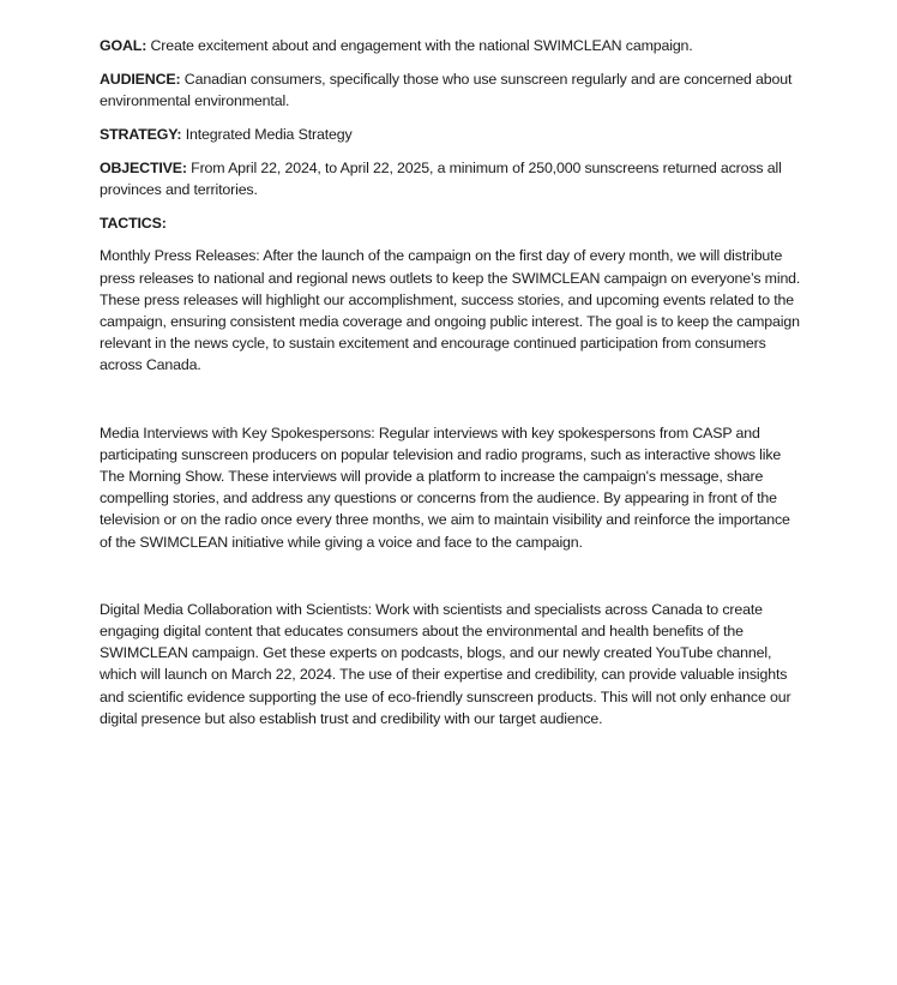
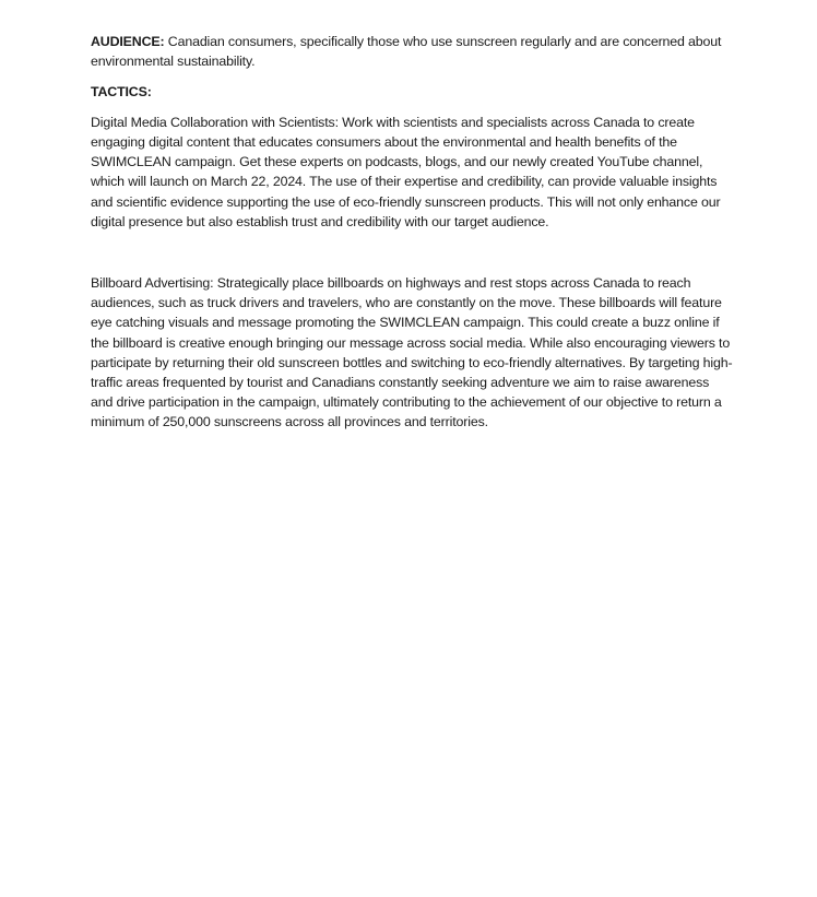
- GOAL: Create excitement about and engagement with the national SWIMCLEAN campaign.
- AUDIENCE: Canadian consumers, specifically those who use sunscreen regularly and are concerned about environmental environmental.
+ AUDIENCE: Canadian consumers, specifically those who use sunscreen regularly and are concerned about environmental sustainability.
- STRATEGY: Integrated Media Strategy
- OBJECTIVE: From April 22, 2024, to April 22, 2025, a minimum of 250,000 sunscreens returned across all provinces and territories.
  TACTICS:
- Monthly Press Releases: After the launch of the campaign on the first day of every month, we will distribute press releases to national and regional news outlets to keep the SWIMCLEAN campaign on everyone’s mind. These press releases will highlight our accomplishment, success stories, and upcoming events related to the campaign, ensuring consistent media coverage and ongoing public interest. The goal is to keep the campaign relevant in the news cycle, to sustain excitement and encourage continued participation from consumers across Canada.
- Media Interviews with Key Spokespersons: Regular interviews with key spokespersons from CASP and participating sunscreen producers on popular television and radio programs, such as interactive shows like The Morning Show. These interviews will provide a platform to increase the campaign's message, share compelling stories, and address any questions or concerns from the audience. By appearing in front of the television or on the radio once every three months, we aim to maintain visibility and reinforce the importance of the SWIMCLEAN initiative while giving a voice and face to the campaign.
  Digital Media Collaboration with Scientists: Work with scientists and specialists across Canada to create engaging digital content that educates consumers about the environmental and health benefits of the SWIMCLEAN campaign. Get these experts on podcasts, blogs, and our newly created YouTube channel, which will launch on March 22, 2024. The use of their expertise and credibility, can provide valuable insights and scientific evidence supporting the use of eco-friendly sunscreen products. This will not only enhance our digital presence but also establish trust and credibility with our target audience.
+ Billboard Advertising: Strategically place billboards on highways and rest stops across Canada to reach audiences, such as truck drivers and travelers, who are constantly on the move. These billboards will feature eye catching visuals and message promoting the SWIMCLEAN campaign. This could create a buzz online if the billboard is creative enough bringing our message across social media. While also encouraging viewers to participate by returning their old sunscreen bottles and switching to eco-friendly alternatives. By targeting high-traffic areas frequented by tourist and Canadians constantly seeking adventure we aim to raise awareness and drive participation in the campaign, ultimately contributing to the achievement of our objective to return a minimum of 250,000 sunscreens across all provinces and territories.
